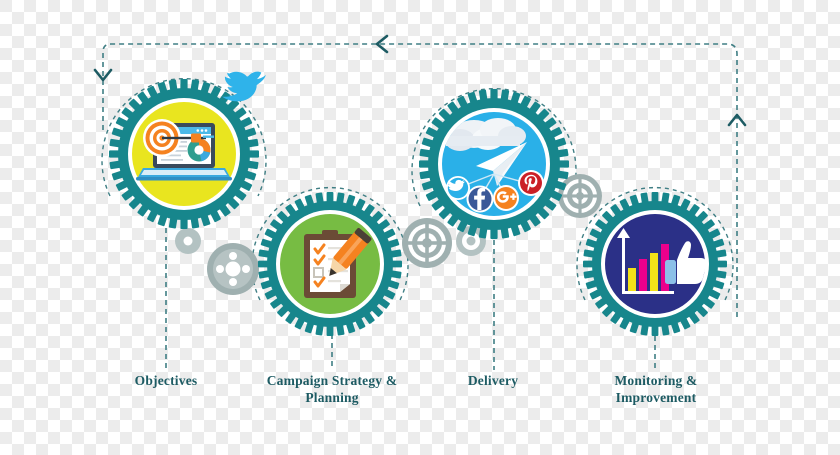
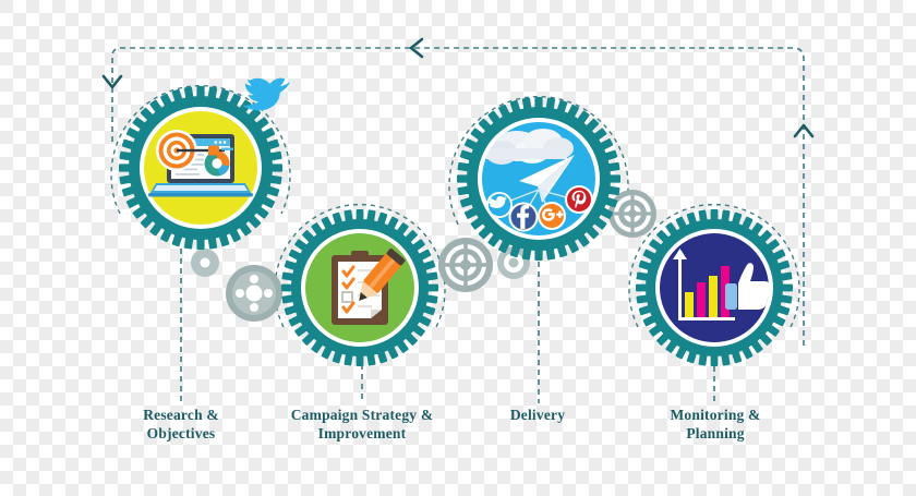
+ Research &
  Objectives
  Campaign Strategy &
- Planning
+ Improvement
  Delivery
  Monitoring &
- Improvement
+ Planning
